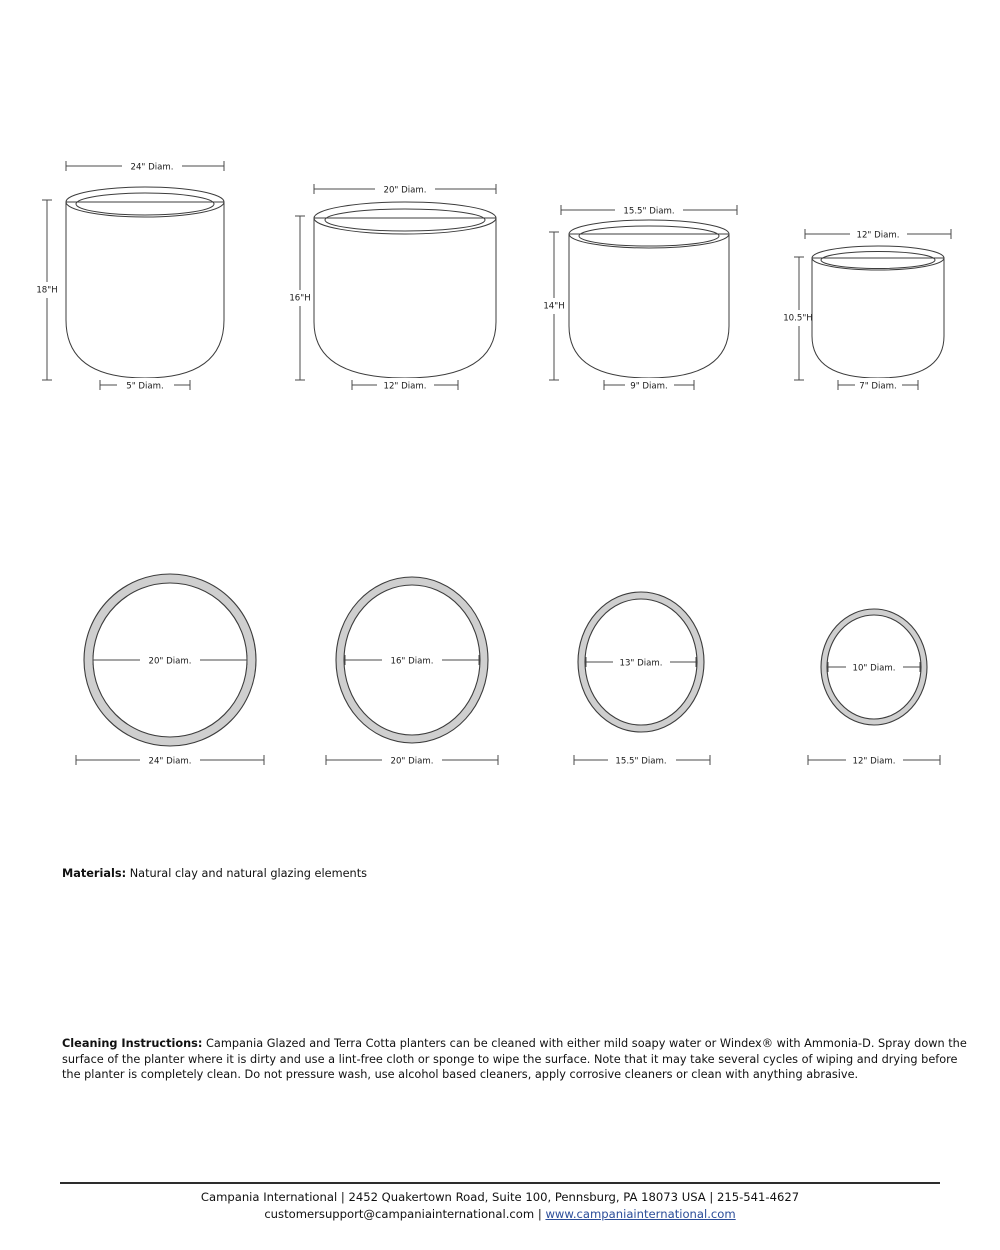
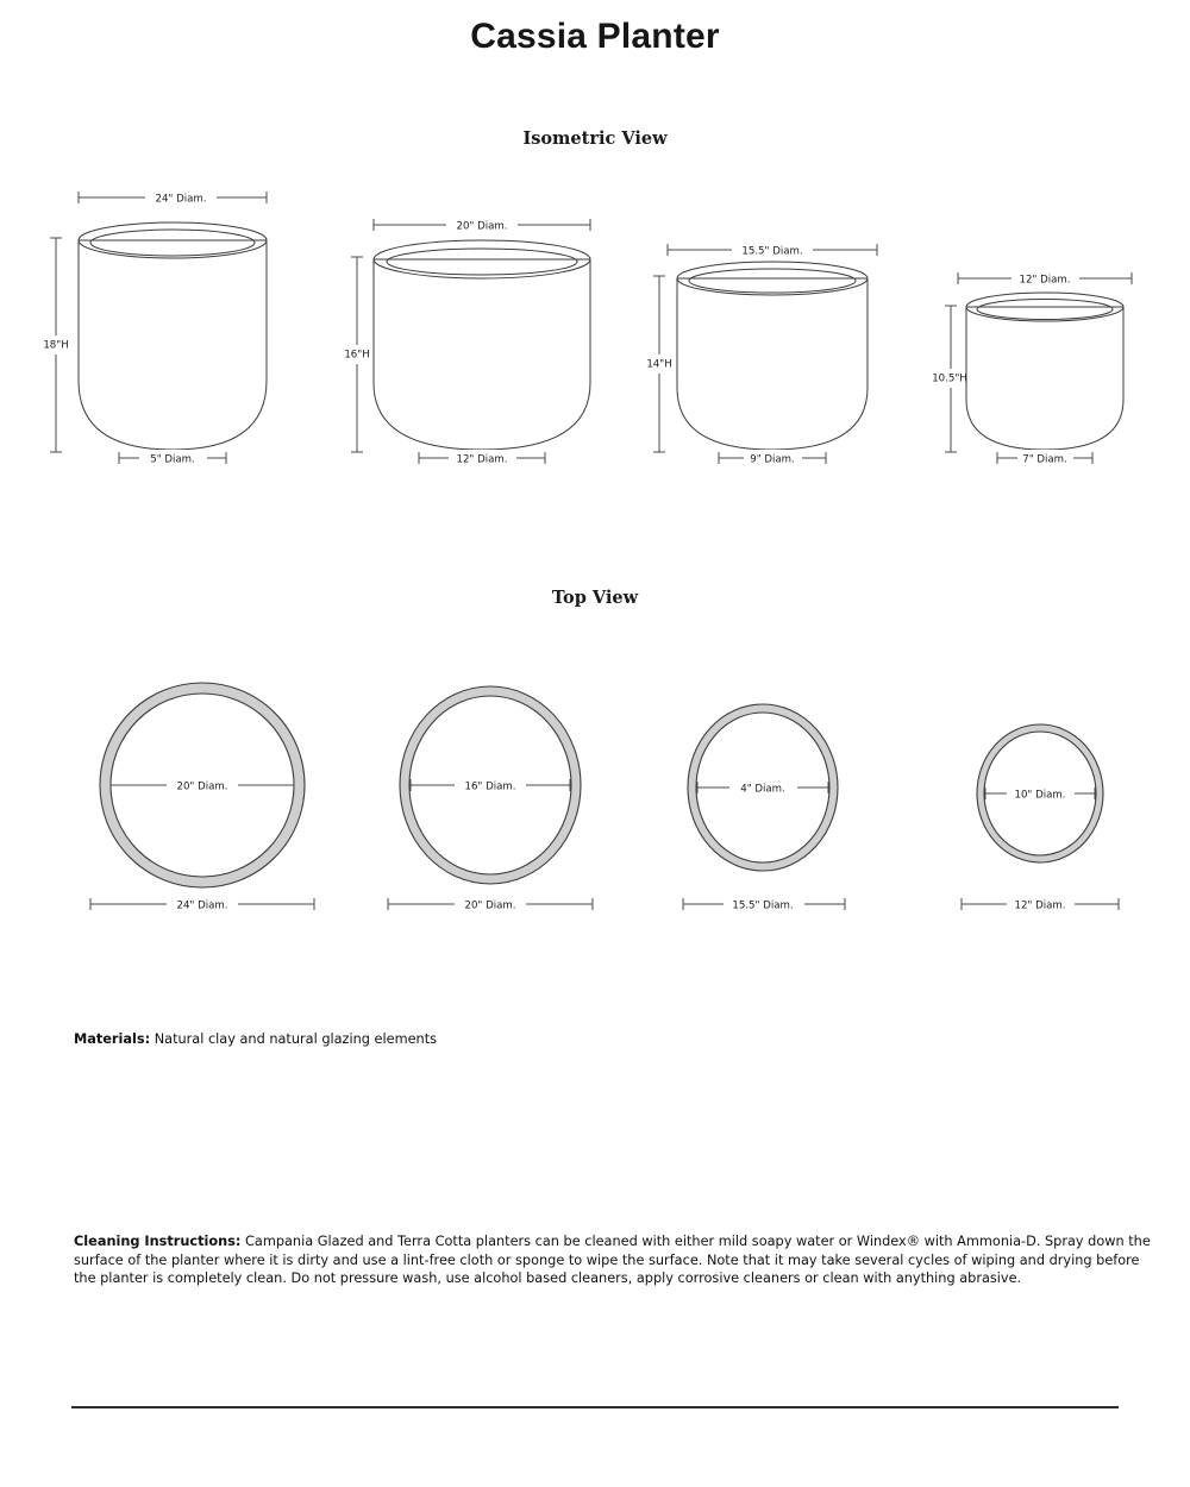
+ Cassia Planter
+ Isometric View
  24" Diam.
  18"H
  5" Diam.
  20" Diam.
  16"H
  12" Diam.
  15.5" Diam.
  14"H
  9" Diam.
  12" Diam.
  10.5"H
  7" Diam.
+ Top View
  20" Diam.
  24" Diam.
  16" Diam.
  20" Diam.
- 13" Diam.
+ 4" Diam.
  15.5" Diam.
  10" Diam.
  12" Diam.
  Materials: Natural clay and natural glazing elements
  Cleaning Instructions: Campania Glazed and Terra Cotta planters can be cleaned with either mild soapy water or Windex® with Ammonia-D. Spray down the surface of the planter where it is dirty and use a lint-free cloth or sponge to wipe the surface. Note that it may take several cycles of wiping and drying before the planter is completely clean. Do not pressure wash, use alcohol based cleaners, apply corrosive cleaners or clean with anything abrasive.
- Campania International | 2452 Quakertown Road, Suite 100, Pennsburg, PA 18073 USA | 215-541-4627
- customersupport@campaniainternational.com | www.campaniainternational.com
